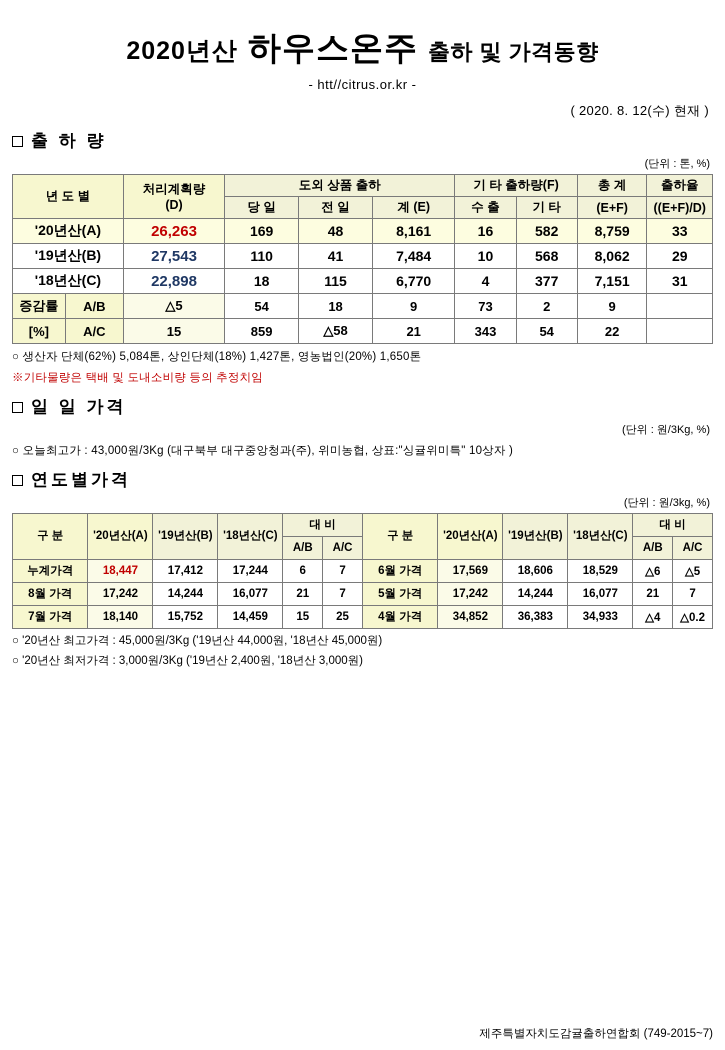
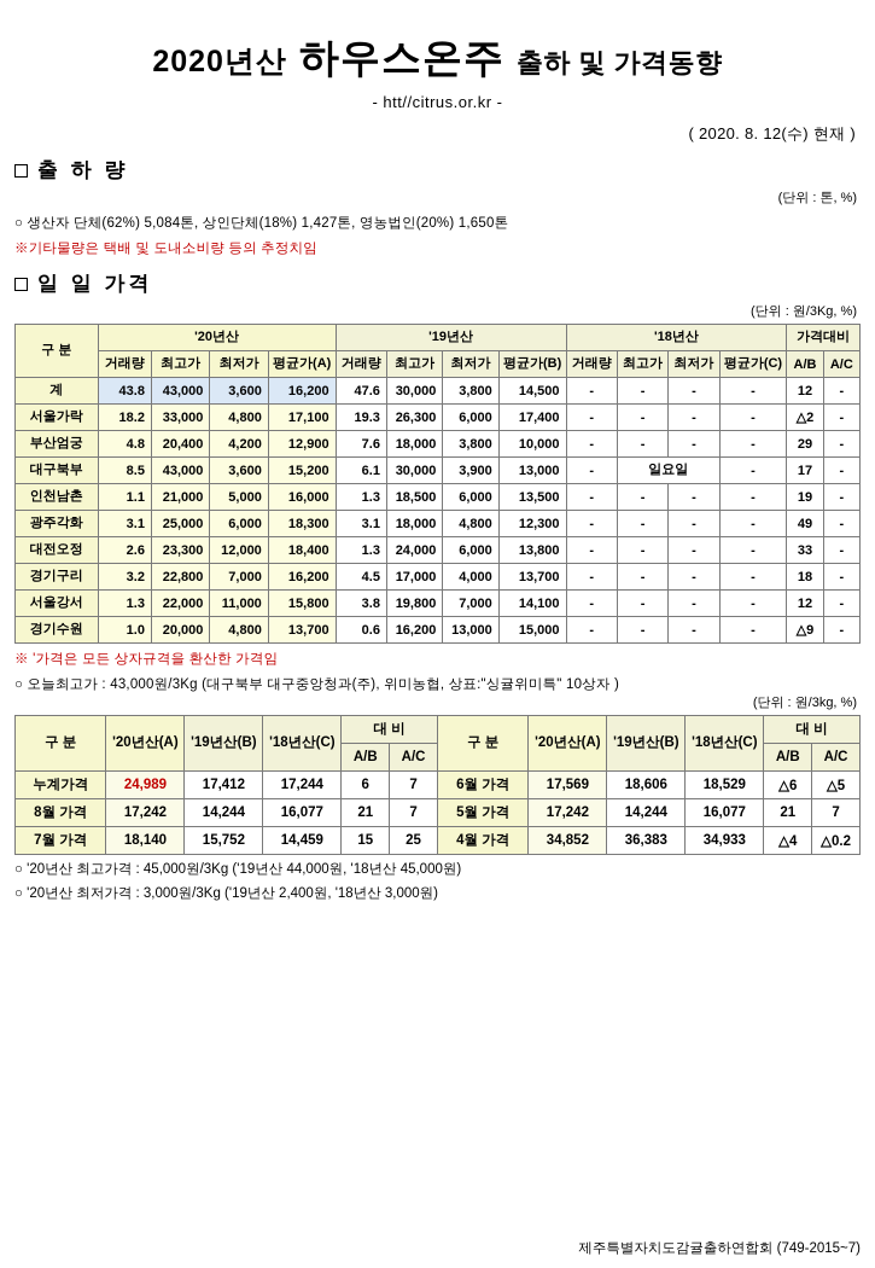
  2020년산
  하우스온주
  출하 및 가격동향
  - htt//citrus.or.kr -
  ( 2020. 8. 12(수) 현재 )
  출 하 량
  (단위 : 톤, %)
- 년 도 별	처리계획량(D)	도외 상품 출하	기 타 출하량(F)	총 계	출하율
- 당 일	전 일	계 (E)	수 출	기 타	(E+F)	((E+F)/D)
- '20년산(A)	26,263	169	48	8,161	16	582	8,759	33
- '19년산(B)	27,543	110	41	7,484	10	568	8,062	29
- '18년산(C)	22,898	18	115	6,770	4	377	7,151	31
- 증감률	A/B	△5	54	18	9	73	2	9
- [%]	A/C	15	859	△58	21	343	54	22
  ○ 생산자 단체(62%) 5,084톤, 상인단체(18%) 1,427톤, 영농법인(20%) 1,650톤
  ※기타물량은 택배 및 도내소비량 등의 추정치임
  일 일 가격
  (단위 : 원/3Kg, %)
+ 구 분	'20년산	'19년산	'18년산	가격대비
+ 거래량	최고가	최저가	평균가(A)	거래량	최고가	최저가	평균가(B)	거래량	최고가	최저가	평균가(C)	A/B	A/C
+ 계	43.8	43,000	3,600	16,200	47.6	30,000	3,800	14,500	-	-	-	-	12	-
+ 서울가락	18.2	33,000	4,800	17,100	19.3	26,300	6,000	17,400	-	-	-	-	△2	-
+ 부산엄궁	4.8	20,400	4,200	12,900	7.6	18,000	3,800	10,000	-	-	-	-	29	-
+ 대구북부	8.5	43,000	3,600	15,200	6.1	30,000	3,900	13,000	-	일요일	-	17	-
+ 인천남촌	1.1	21,000	5,000	16,000	1.3	18,500	6,000	13,500	-	-	-	-	19	-
+ 광주각화	3.1	25,000	6,000	18,300	3.1	18,000	4,800	12,300	-	-	-	-	49	-
+ 대전오정	2.6	23,300	12,000	18,400	1.3	24,000	6,000	13,800	-	-	-	-	33	-
+ 경기구리	3.2	22,800	7,000	16,200	4.5	17,000	4,000	13,700	-	-	-	-	18	-
+ 서울강서	1.3	22,000	11,000	15,800	3.8	19,800	7,000	14,100	-	-	-	-	12	-
+ 경기수원	1.0	20,000	4,800	13,700	0.6	16,200	13,000	15,000	-	-	-	-	△9	-
+ ※ '가격은 모든 상자규격을 환산한 가격임
  ○ 오늘최고가 : 43,000원/3Kg (대구북부 대구중앙청과(주), 위미농협, 상표:"싱귤위미특" 10상자 )
- 연도별가격
  (단위 : 원/3kg, %)
  구 분	'20년산(A)	'19년산(B)	'18년산(C)	대 비	구 분	'20년산(A)	'19년산(B)	'18년산(C)	대 비
  A/B	A/C	A/B	A/C
- 누계가격	18,447	17,412	17,244	6	7	6월 가격	17,569	18,606	18,529	△6	△5
+ 누계가격	24,989	17,412	17,244	6	7	6월 가격	17,569	18,606	18,529	△6	△5
  8월 가격	17,242	14,244	16,077	21	7	5월 가격	17,242	14,244	16,077	21	7
  7월 가격	18,140	15,752	14,459	15	25	4월 가격	34,852	36,383	34,933	△4	△0.2
  ○ '20년산 최고가격 : 45,000원/3Kg ('19년산 44,000원, '18년산 45,000원)
  ○ '20년산 최저가격 : 3,000원/3Kg ('19년산 2,400원, '18년산 3,000원)
  제주특별자치도감귤출하연합회 (749-2015~7)
